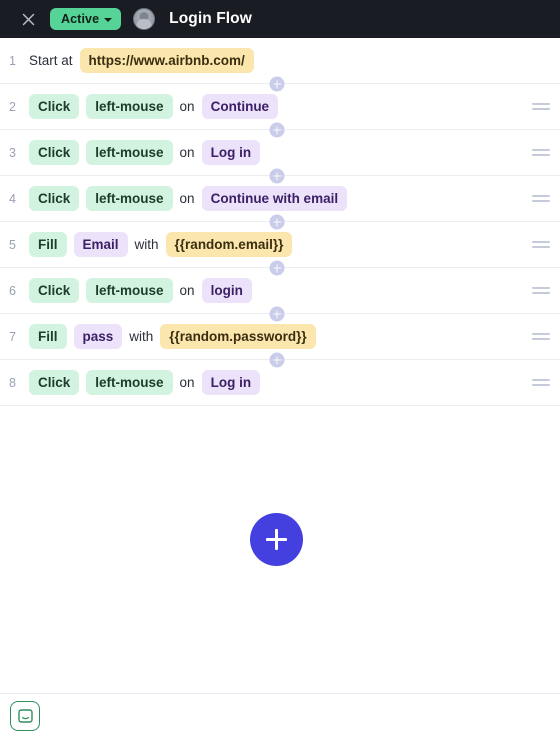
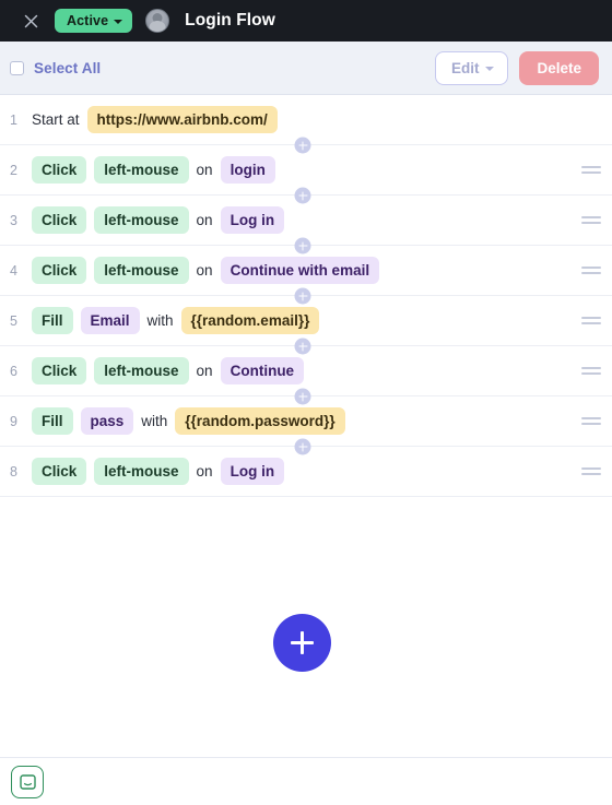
  Active
  Login Flow
+ Select All
+ Edit
+ Delete
  1
  Start at
  https://www.airbnb.com/
  2
  Click
  left-mouse
  on
- Continue
+ login
  3
  Click
  left-mouse
  on
  Log in
  4
  Click
  left-mouse
  on
  Continue with email
  5
  Fill
  Email
  with
  {{random.email}}
  6
  Click
  left-mouse
  on
- login
+ Continue
- 7
+ 9
  Fill
  pass
  with
  {{random.password}}
  8
  Click
  left-mouse
  on
  Log in
